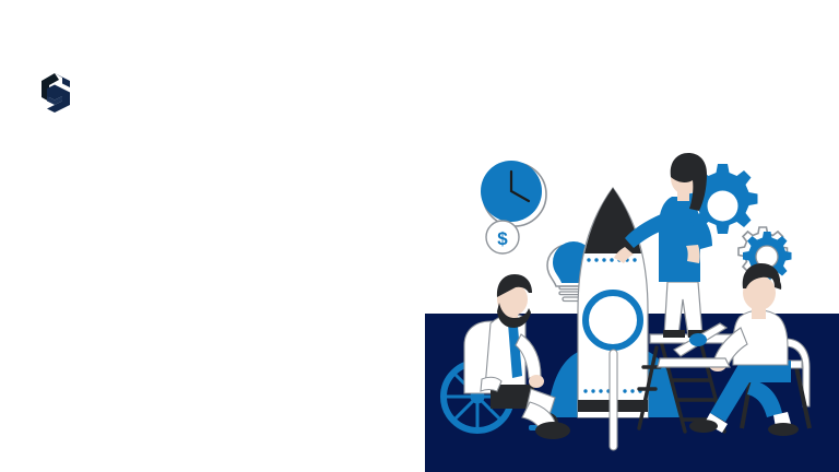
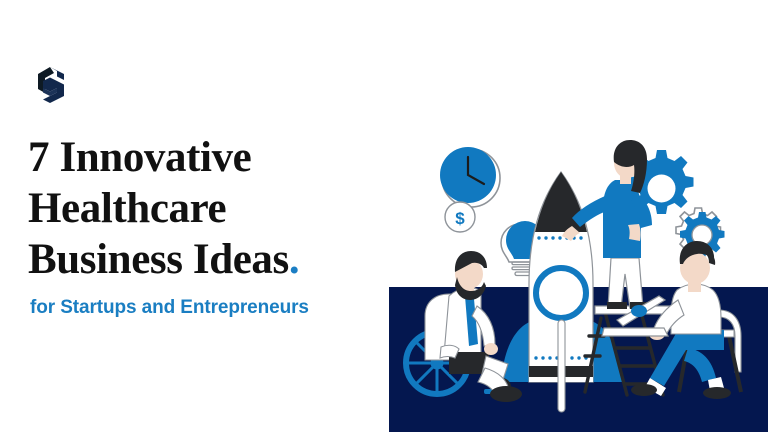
+ 7 Innovative
+ Healthcare
+ Business Ideas.
+ for Startups and Entrepreneurs
  $
